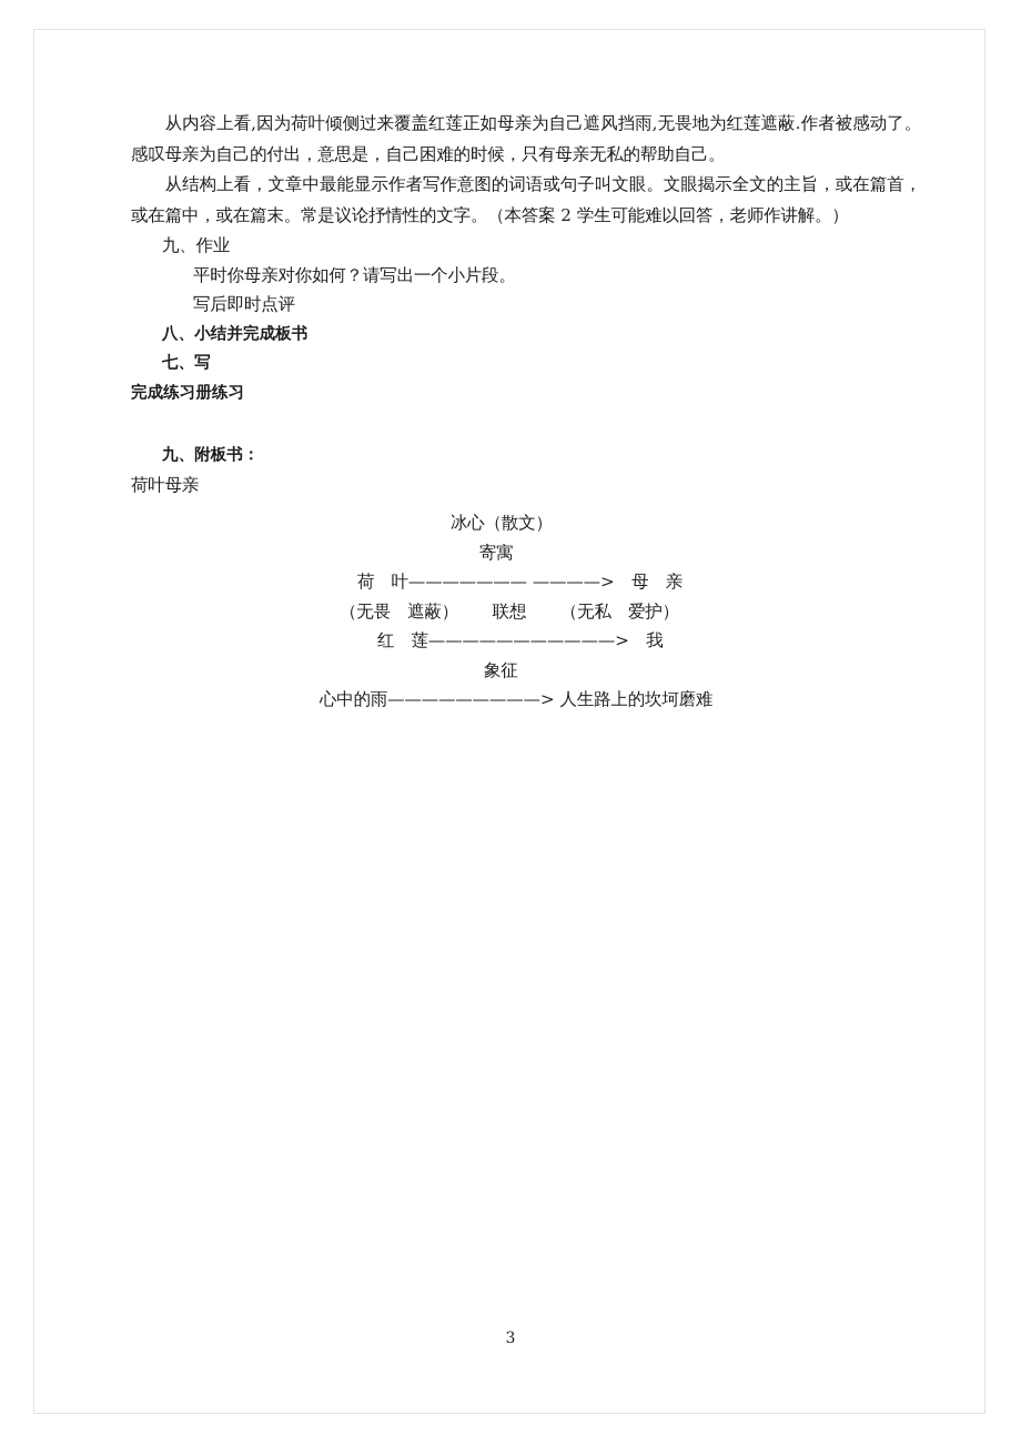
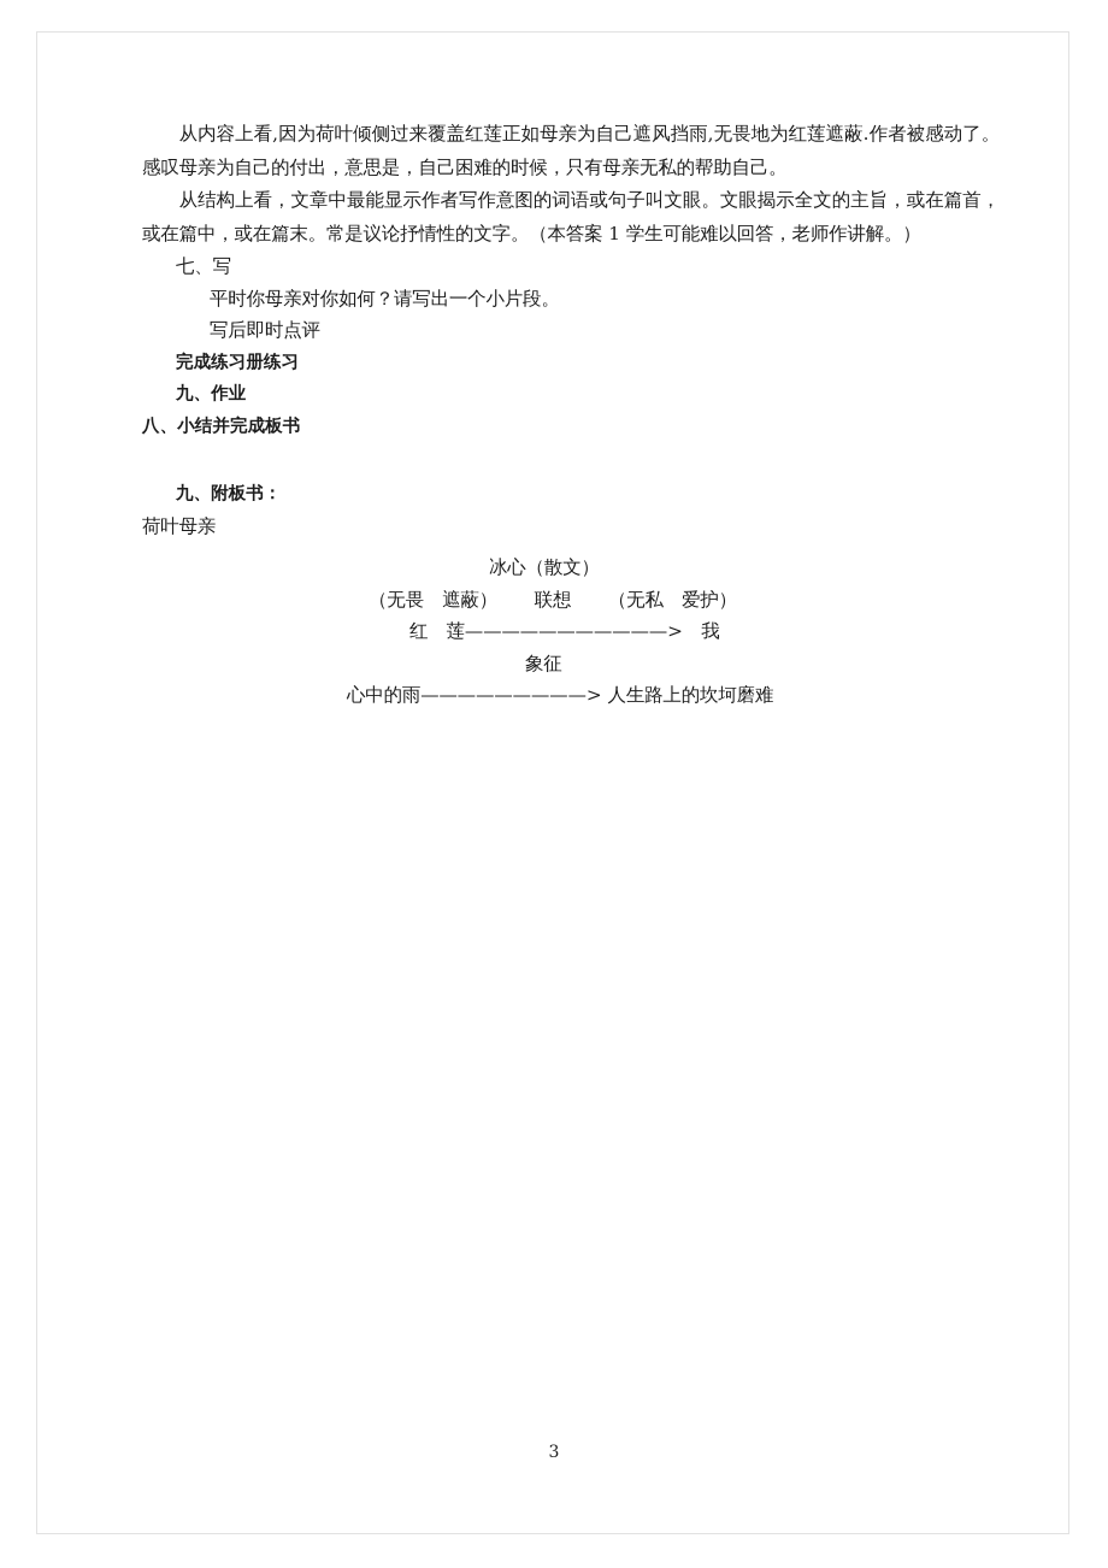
  从内容上看,因为荷叶倾侧过来覆盖红莲正如母亲为自己遮风挡雨,无畏地为红莲遮蔽.作者被感动了。感叹母亲为自己的付出，意思是，自己困难的时候，只有母亲无私的帮助自己。
- 从结构上看，文章中最能显示作者写作意图的词语或句子叫文眼。文眼揭示全文的主旨，或在篇首，或在篇中，或在篇末。常是议论抒情性的文字。（本答案 2 学生可能难以回答，老师作讲解。）
+ 从结构上看，文章中最能显示作者写作意图的词语或句子叫文眼。文眼揭示全文的主旨，或在篇首，或在篇中，或在篇末。常是议论抒情性的文字。（本答案 1 学生可能难以回答，老师作讲解。）
- 九、作业
+ 七、写
  平时你母亲对你如何？请写出一个小片段。
  写后即时点评
- 八、小结并完成板书
+ 完成练习册练习
- 七、写
+ 九、作业
- 完成练习册练习
+ 八、小结并完成板书
  九、附板书：
  荷叶母亲
  冰心（散文）
- 寄寓
- 荷 叶——————— ————> 母 亲
  （无畏 遮蔽） 联想 （无私 爱护）
  红 莲———————————> 我
  象征
  心中的雨—————————> 人生路上的坎坷磨难
  3
